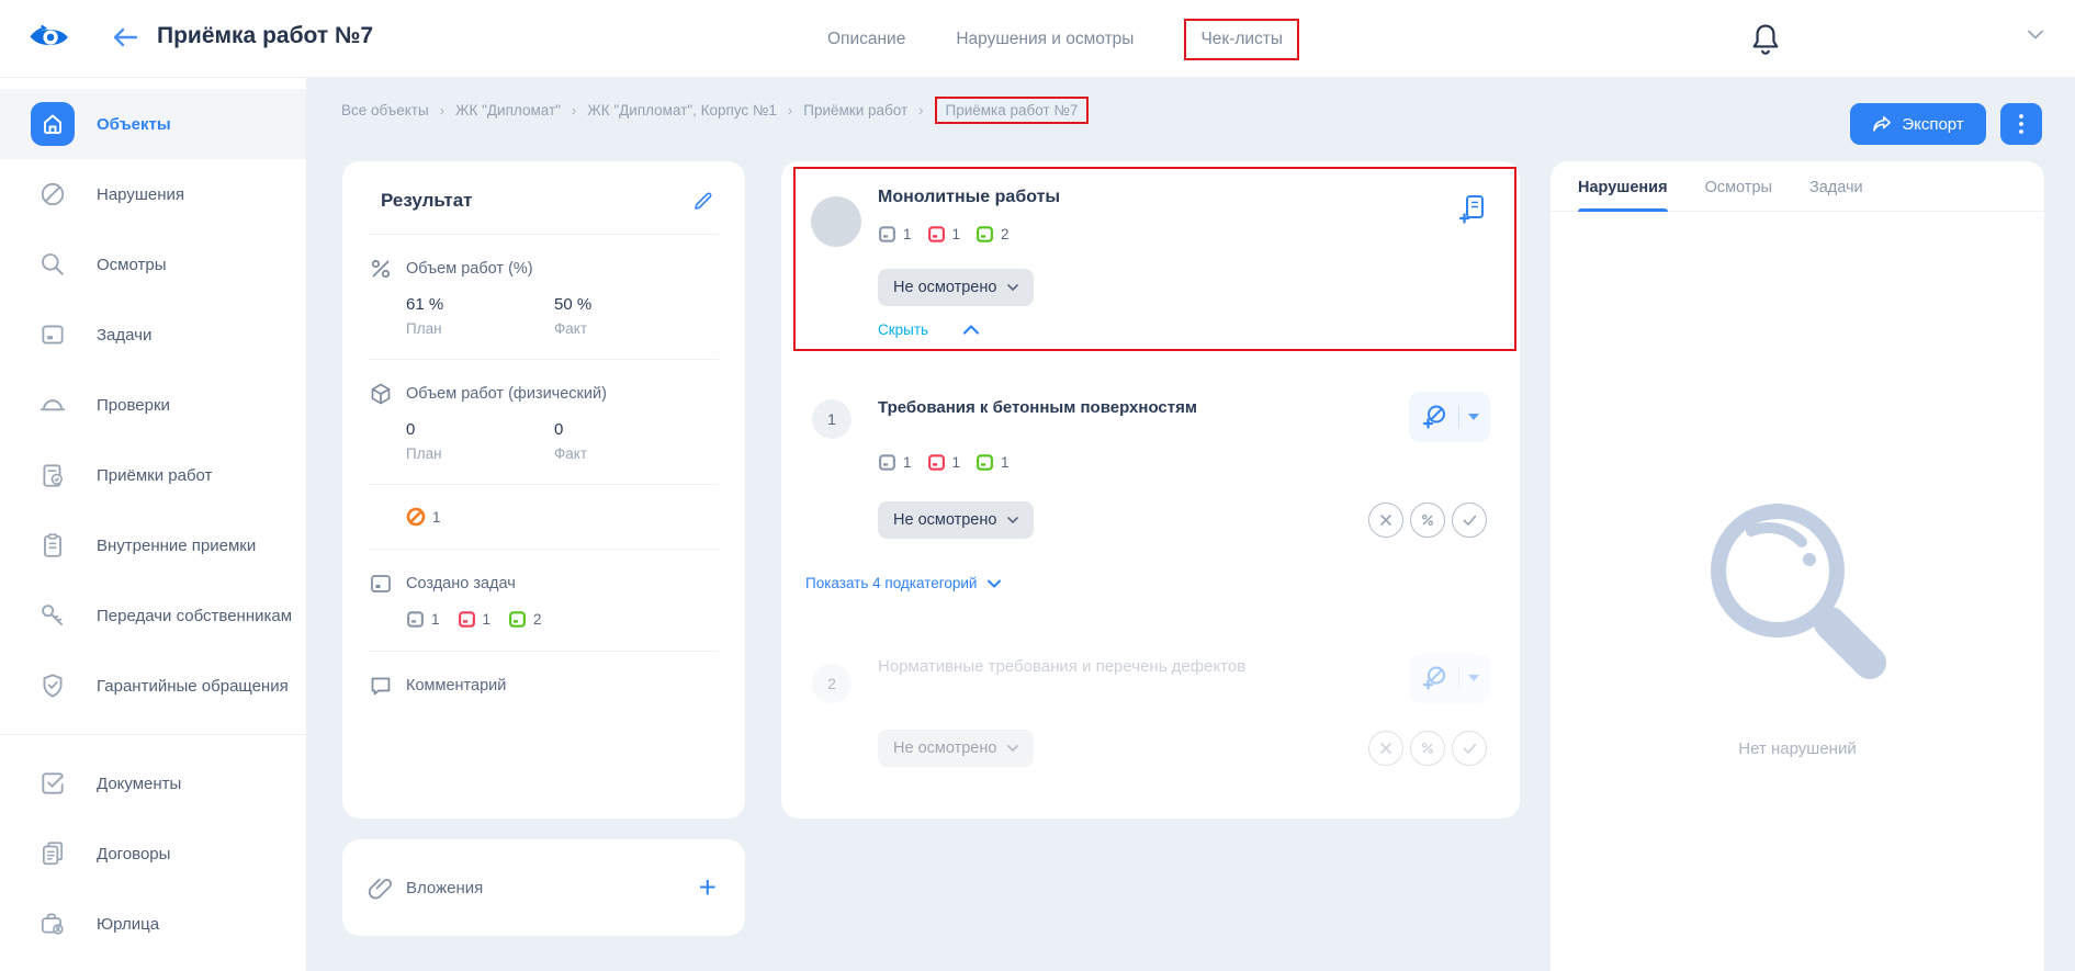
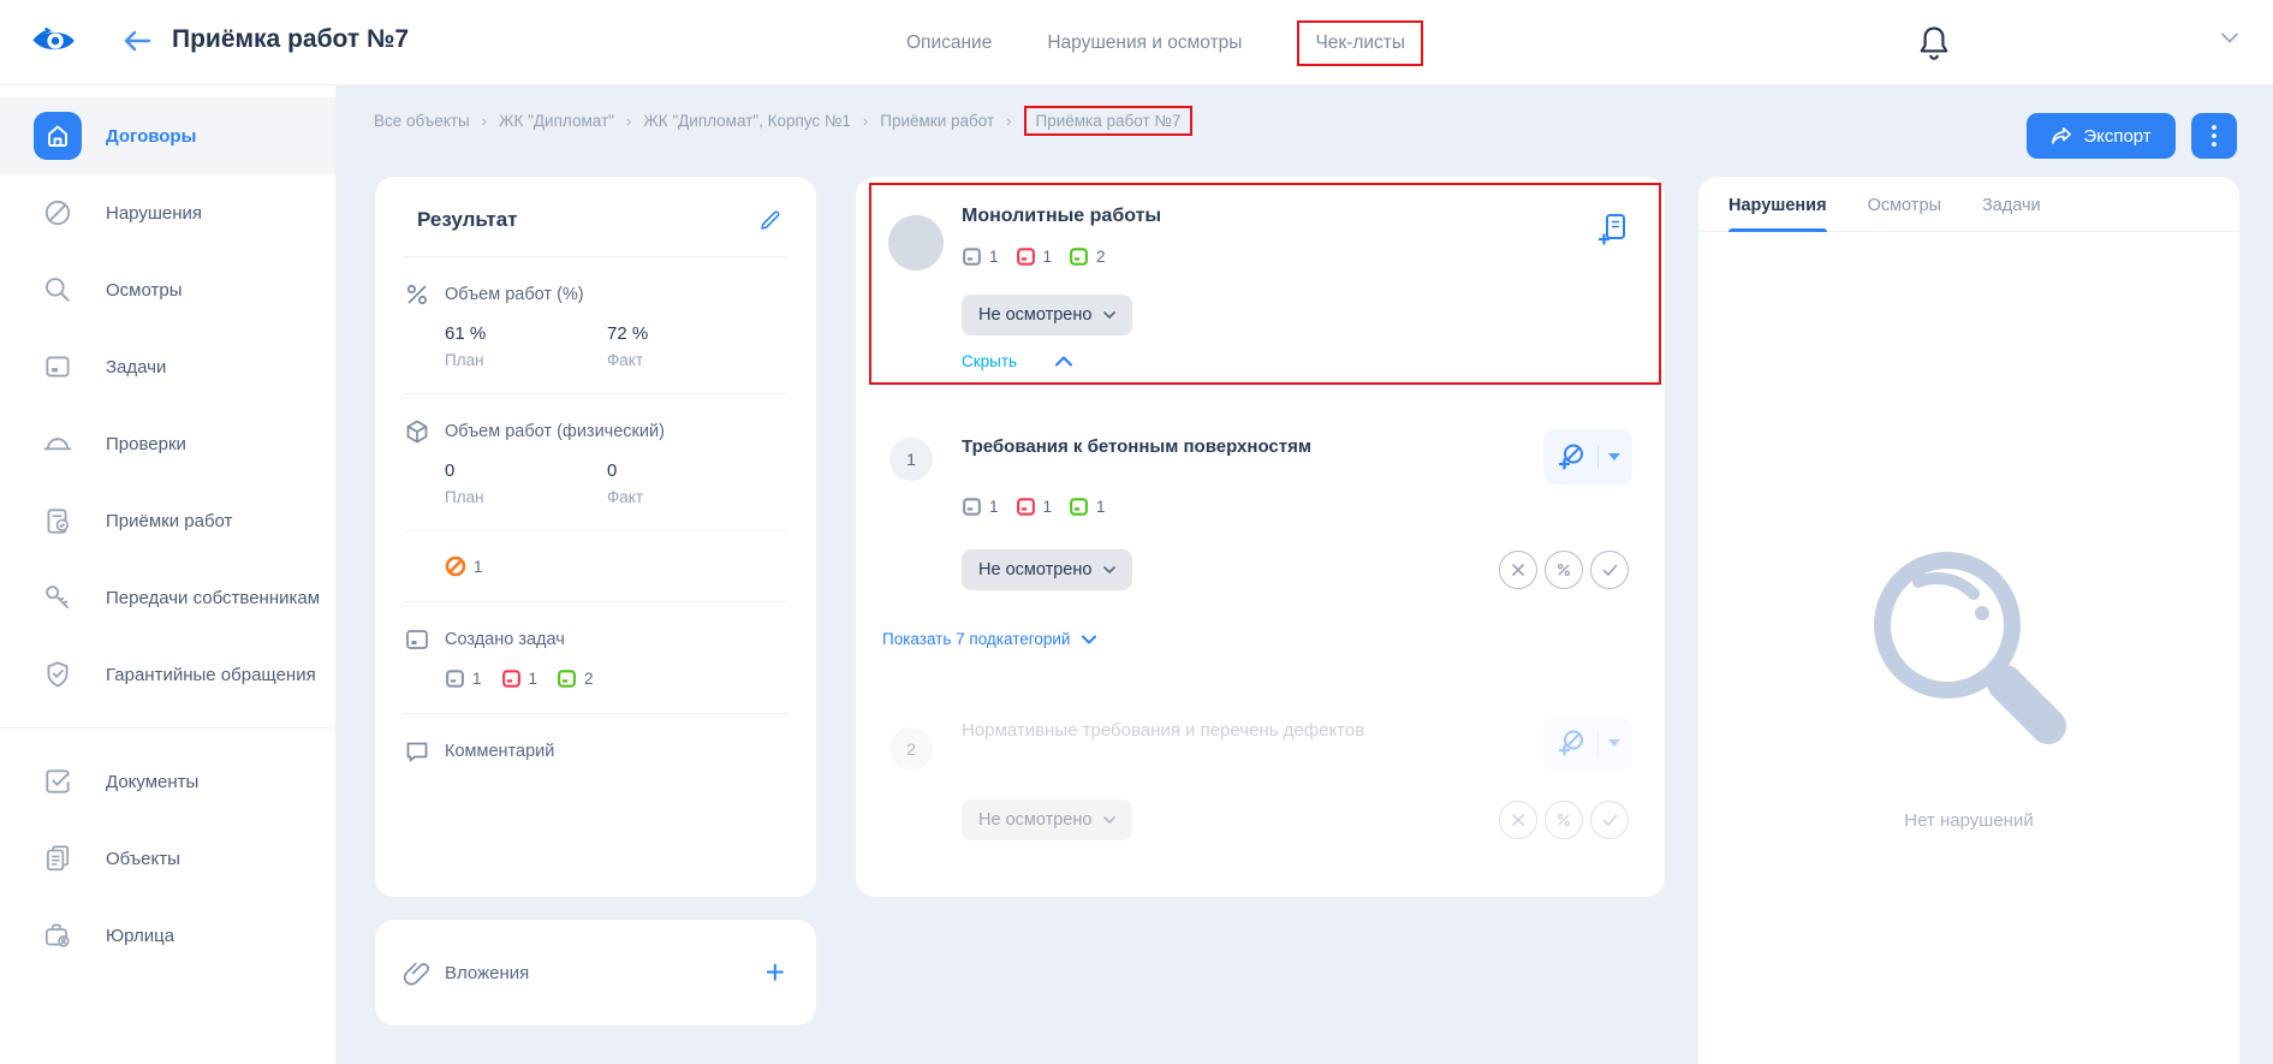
  Приёмка работ №7
  Описание
  Нарушения и осмотры
  Чек-листы
- Объекты
+ Договоры
  Нарушения
  Осмотры
  Задачи
  Проверки
  Приёмки работ
- Внутренние приемки
  Передачи собственникам
  Гарантийные обращения
  Документы
- Договоры
+ Объекты
  Юрлица
  Все объекты
  ›
  ЖК "Дипломат"
  ›
  ЖК "Дипломат", Корпус №1
  ›
  Приёмки работ
  ›
  Приёмка работ №7
  Экспорт
  Результат
  Объем работ (%)
  61 %
  План
- 50 %
+ 72 %
  Факт
  Объем работ (физический)
  0
  План
  0
  Факт
  1
  Создано задач
  1
  1
  2
  Комментарий
  Вложения
  +
  Монолитные работы
  1
  1
  2
  Не осмотрено
  Скрыть
  1
  Требования к бетонным поверхностям
  1
  1
  1
  Не осмотрено
- Показать 4 подкатегорий
+ Показать 7 подкатегорий
  2
  Нормативные требования и перечень дефектов
  Не осмотрено
  Нарушения
  Осмотры
  Задачи
  Нет нарушений
